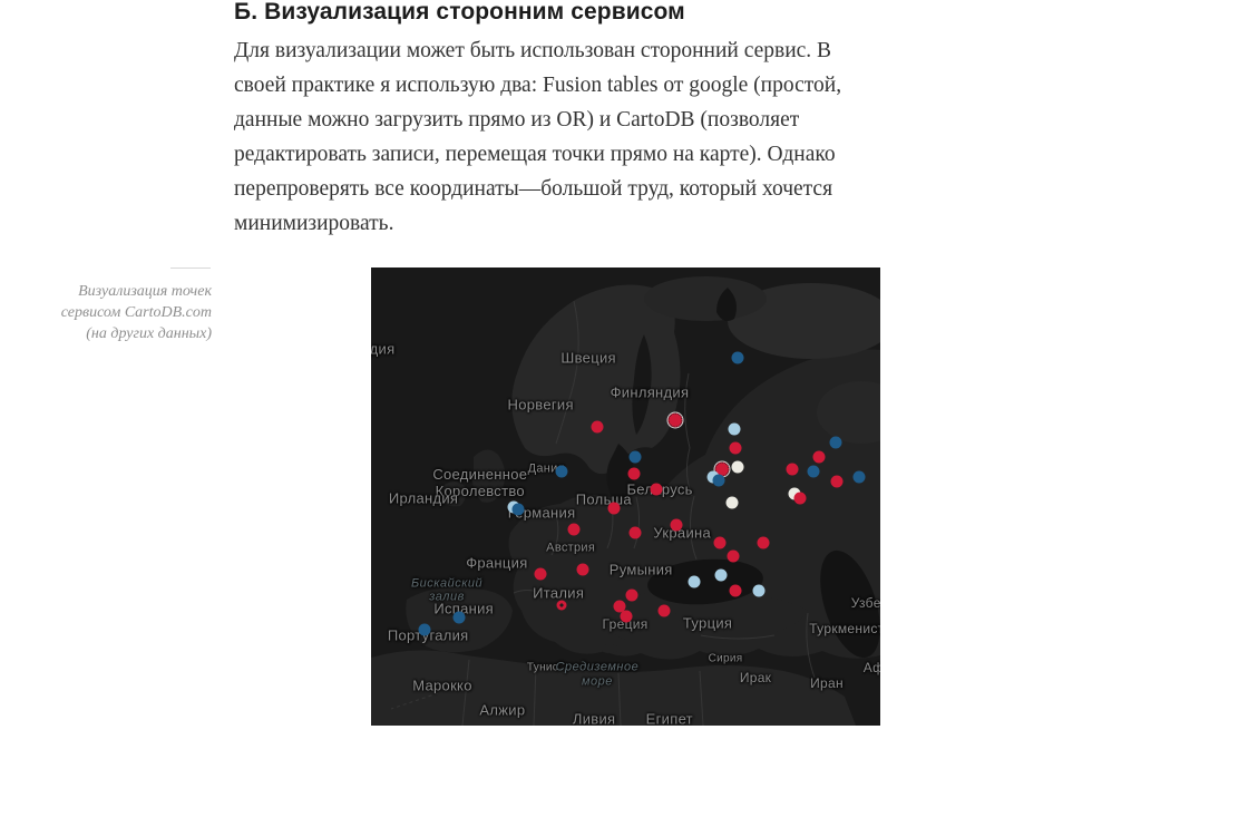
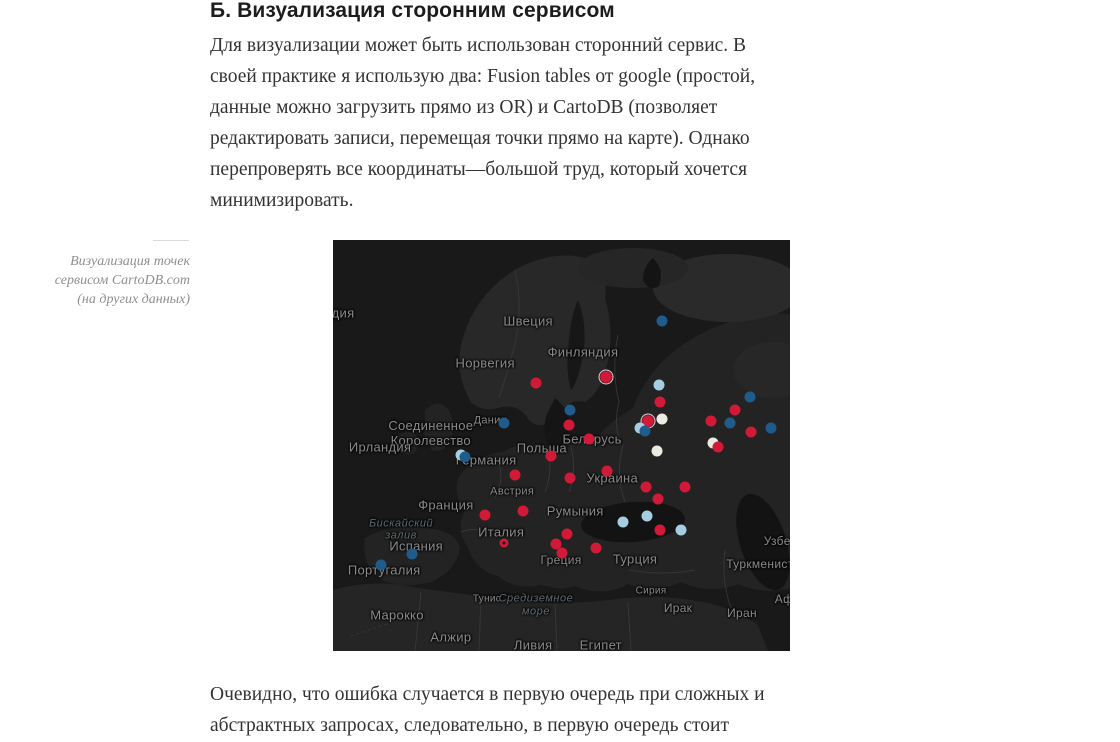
  Б. Визуализация сторонним сервисом
  Для визуализации может быть использован сторонний сервис. В
  своей практике я использую два: Fusion tables от google (простой,
  данные можно загрузить прямо из OR) и CartoDB (позволяет
  редактировать записи, перемещая точки прямо на карте). Однако
  перепроверять все координаты—большой труд, который хочется
  минимизировать.
  Визуализация точек
  сервисом CartoDB.com
  (на других данных)
  дия
  Швеция
  Норвегия
  Финляндия
  Дани
  Соединенное
  Королевство
  Ирландия
  Белрусь
  Польша
  рмания
  Австрия
  Франция
  Украина
  Румыния
  Бискайский
  залив
  Италия
  Испания
  Портгалия
  Греция
  Турция
  Узбе
  Туркменис
  Аф
  Тунис
  Средиземное
  море
  Сирия
  Ирак
  Иран
  Марокко
  Алжир
  Ливия
  Египет
+ Очевидно, что ошибка случается в первую очередь при сложных и
+ абстрактных запросах, следовательно, в первую очередь стоит
